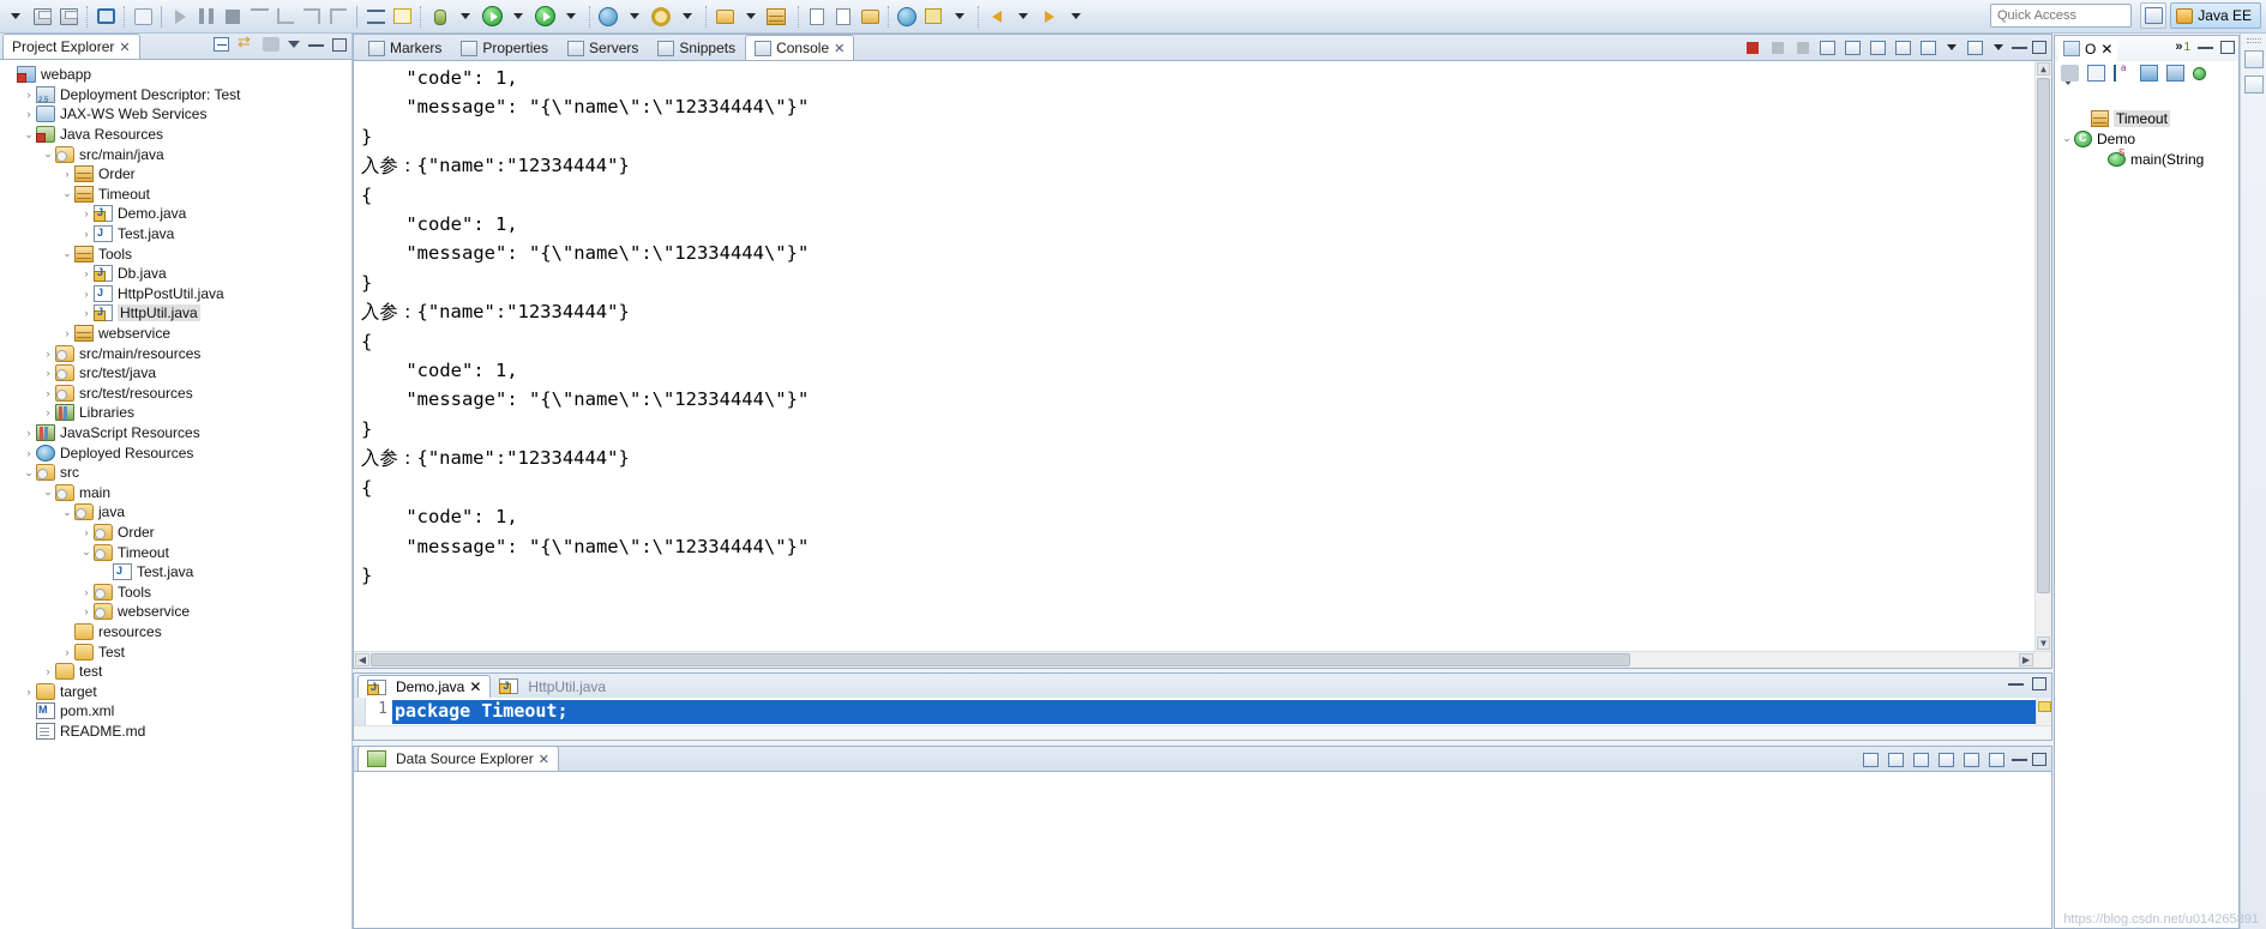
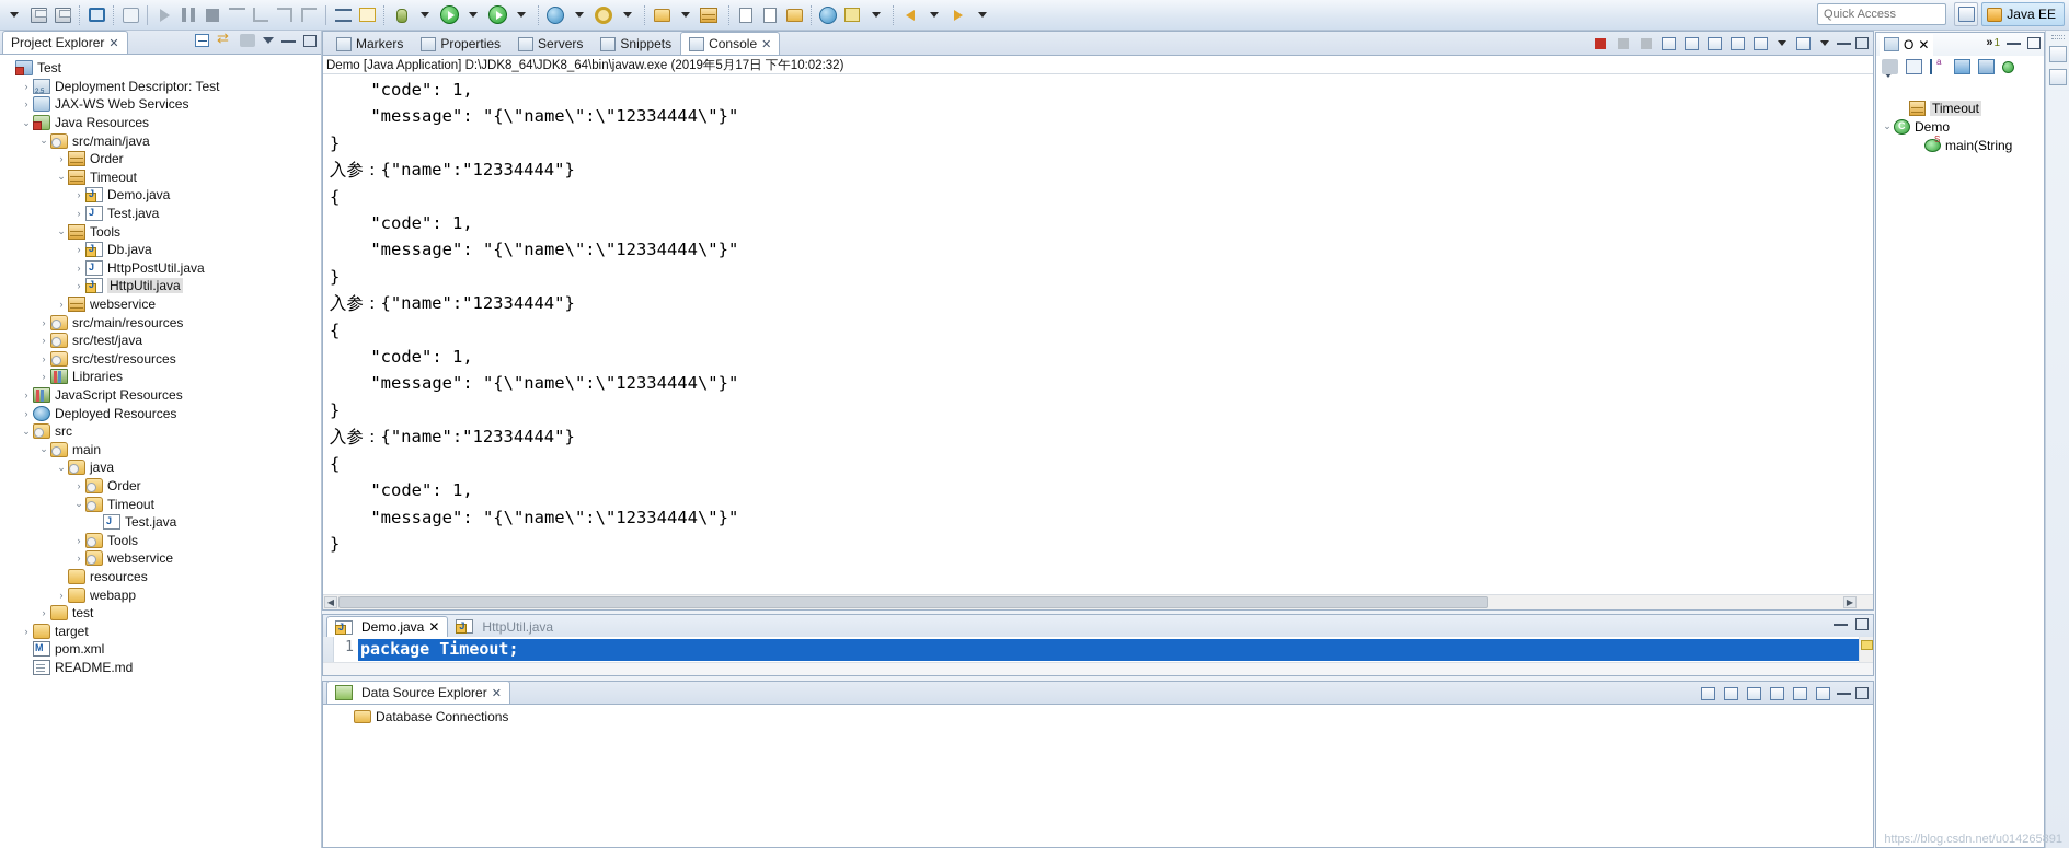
  Quick Access
  Java EE
  Project Explorer
  ✕
- webapp
+ Test
  ›
  Deployment Descriptor: Test
  ›
  JAX-WS Web Services
  ⌄
  Java Resources
  ⌄
  src/main/java
  ›
  Order
  ⌄
  Timeout
  ›
  Demo.java
  ›
  Test.java
  ⌄
  Tools
  ›
  Db.java
  ›
  HttpPostUtil.java
  ›
  HttpUtil.java
  ›
  webservice
  ›
  src/main/resources
  ›
  src/test/java
  ›
  src/test/resources
  ›
  Libraries
  ›
  JavaScript Resources
  ›
  Deployed Resources
  ⌄
  src
  ⌄
  main
  ⌄
  java
  ›
  Order
  ⌄
  Timeout
  Test.java
  ›
  Tools
  ›
  webservice
  resources
  ›
- Test
+ webapp
  ›
  test
  ›
  target
  pom.xml
  README.md
  Markers
  Properties
  Servers
  Snippets
  Console
  ✕
+ Demo [Java Application] D:\JDK8_64\JDK8_64\bin\javaw.exe (2019年5月17日 下午10:02:32)
  "code": 1,
  "message": "{\"name\":\"12334444\"}"
  }
  入参：{"name":"12334444"}
  {
  "code": 1,
  "message": "{\"name\":\"12334444\"}"
  }
  入参：{"name":"12334444"}
  {
  "code": 1,
  "message": "{\"name\":\"12334444\"}"
  }
  入参：{"name":"12334444"}
  {
  "code": 1,
  "message": "{\"name\":\"12334444\"}"
  }
- ▲
- ▼
  ◀
  ▶
  Demo.java
  ✕
  HttpUtil.java
  1
  package Timeout;
  Data Source Explorer
  ✕
+ Database Connections
  O
  ✕
  »
  1
  Timeout
  ⌄
  Demo
  main(String
  https://blog.csdn.net/u014265891
